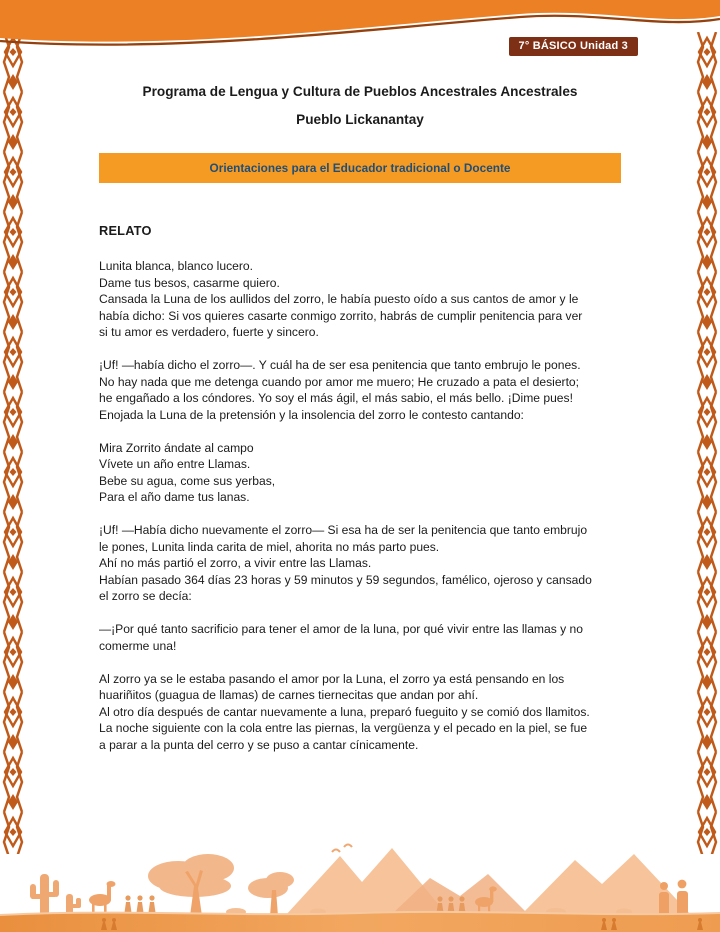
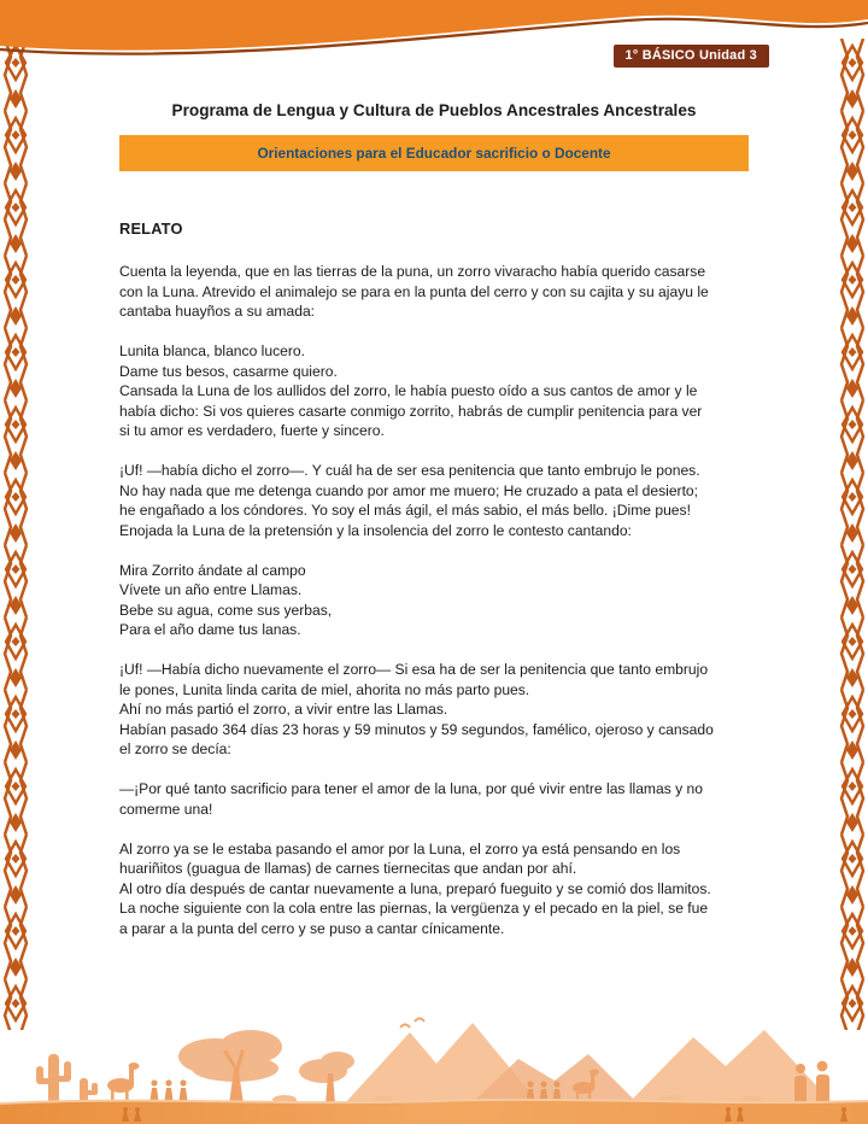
- 7° BÁSICO Unidad 3
+ 1° BÁSICO Unidad 3
  Programa de Lengua y Cultura de Pueblos Ancestrales Ancestrales
- Pueblo Lickanantay
- Orientaciones para el Educador tradicional o Docente
+ Orientaciones para el Educador sacrificio o Docente
  RELATO
+ Cuenta la leyenda, que en las tierras de la puna, un zorro vivaracho había querido casarse
+ con la Luna. Atrevido el animalejo se para en la punta del cerro y con su cajita y su ajayu le
+ cantaba huayños a su amada:
  Lunita blanca, blanco lucero.
  Dame tus besos, casarme quiero.
  Cansada la Luna de los aullidos del zorro, le había puesto oído a sus cantos de amor y le
  había dicho: Si vos quieres casarte conmigo zorrito, habrás de cumplir penitencia para ver
  si tu amor es verdadero, fuerte y sincero.
  ¡Uf! —había dicho el zorro—. Y cuál ha de ser esa penitencia que tanto embrujo le pones.
  No hay nada que me detenga cuando por amor me muero; He cruzado a pata el desierto;
  he engañado a los cóndores. Yo soy el más ágil, el más sabio, el más bello. ¡Dime pues!
  Enojada la Luna de la pretensión y la insolencia del zorro le contesto cantando:
  Mira Zorrito ándate al campo
  Vívete un año entre Llamas.
  Bebe su agua, come sus yerbas,
  Para el año dame tus lanas.
  ¡Uf! —Había dicho nuevamente el zorro— Si esa ha de ser la penitencia que tanto embrujo
  le pones, Lunita linda carita de miel, ahorita no más parto pues.
  Ahí no más partió el zorro, a vivir entre las Llamas.
  Habían pasado 364 días 23 horas y 59 minutos y 59 segundos, famélico, ojeroso y cansado
  el zorro se decía:
  —¡Por qué tanto sacrificio para tener el amor de la luna, por qué vivir entre las llamas y no
  comerme una!
  Al zorro ya se le estaba pasando el amor por la Luna, el zorro ya está pensando en los
  huariñitos (guagua de llamas) de carnes tiernecitas que andan por ahí.
  Al otro día después de cantar nuevamente a luna, preparó fueguito y se comió dos llamitos.
  La noche siguiente con la cola entre las piernas, la vergüenza y el pecado en la piel, se fue
  a parar a la punta del cerro y se puso a cantar cínicamente.
